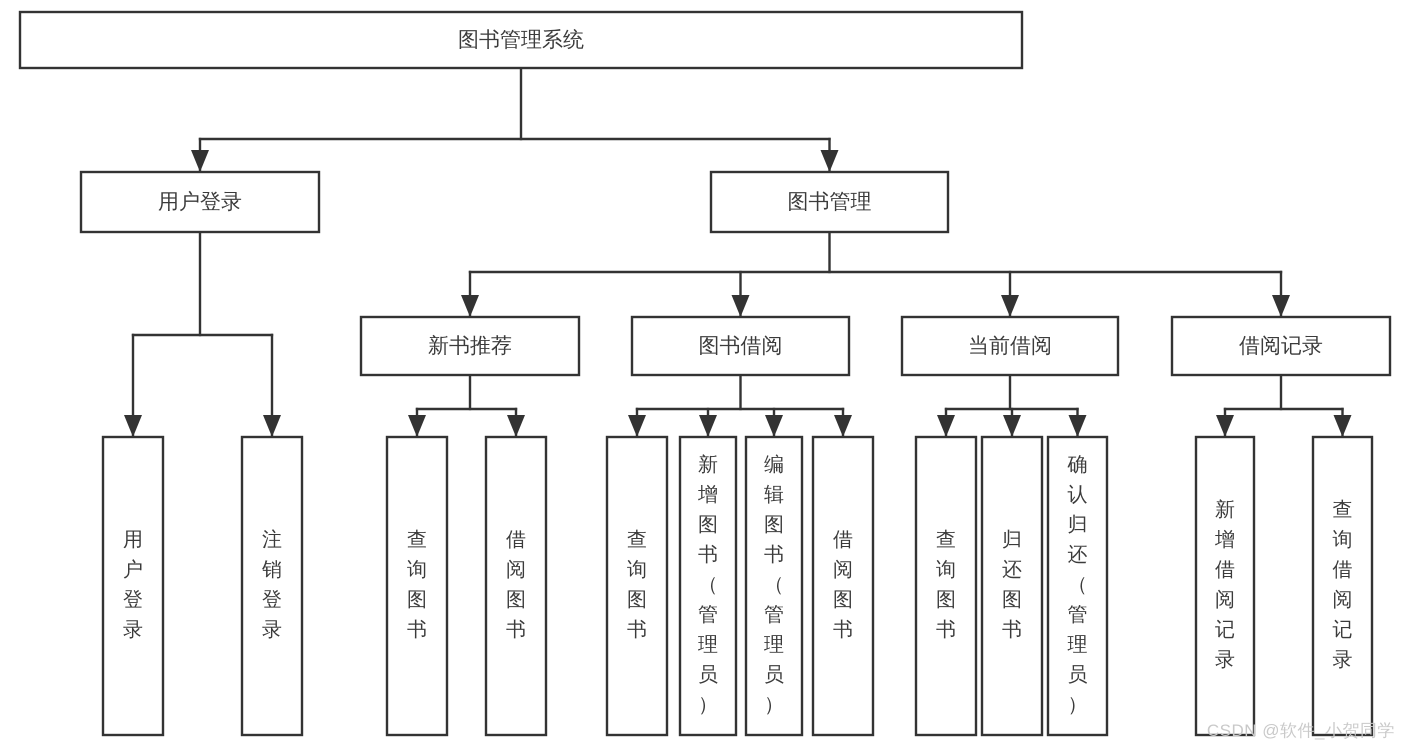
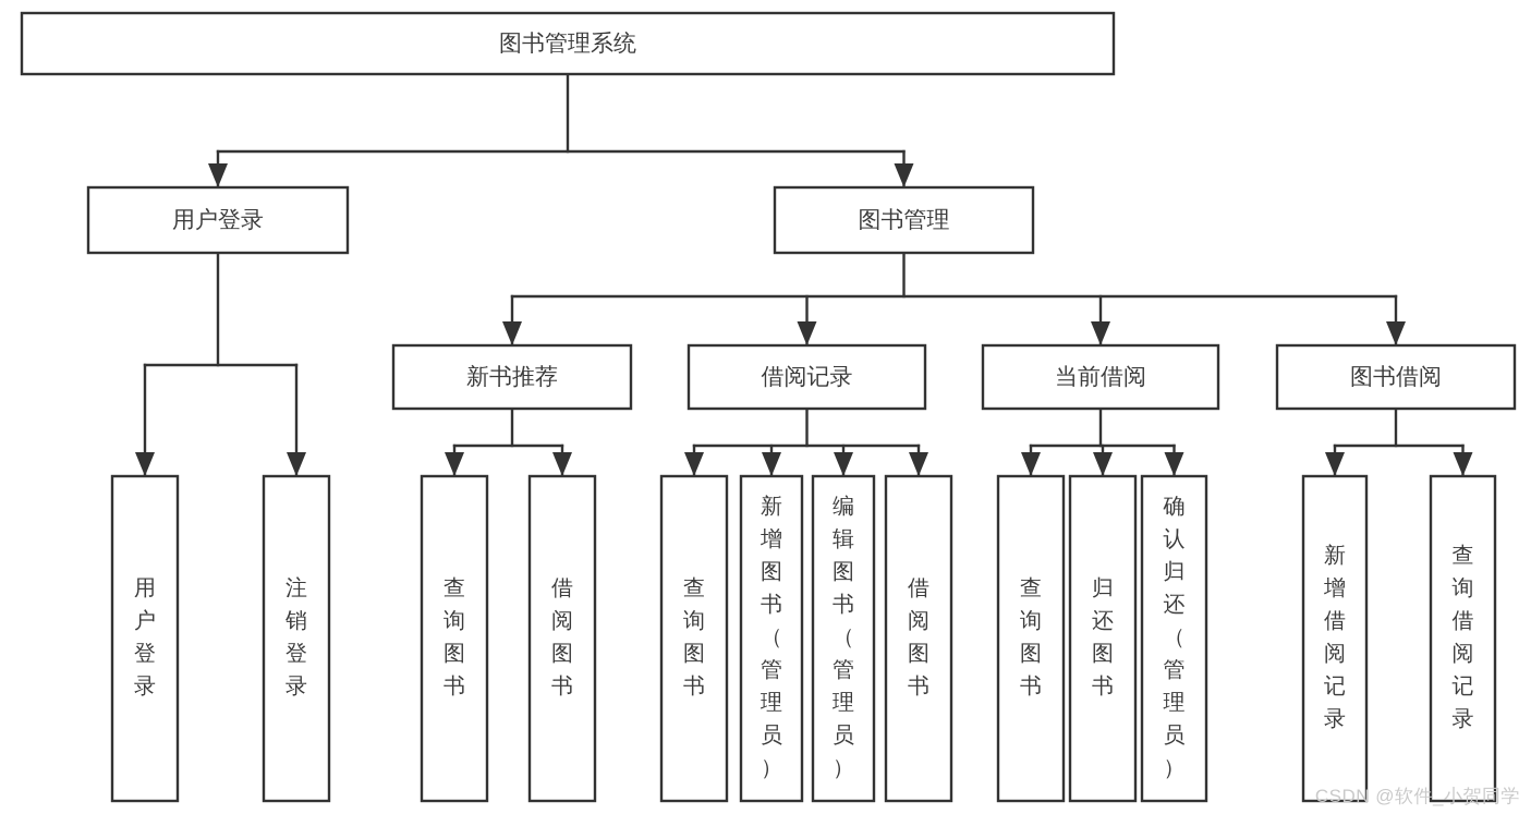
  图书管理系统
  用户登录
  图书管理
  新书推荐
- 图书借阅
+ 借阅记录
  当前借阅
- 借阅记录
+ 图书借阅
  用户登录
  注销登录
  查询图书
  借阅图书
  查询图书
  新增图书（管理员）
  编辑图书（管理员）
  借阅图书
  查询图书
  归还图书
  确认归还（管理员）
  新增借阅记录
  查询借阅记录
  CSDN @软件_小贺同学
